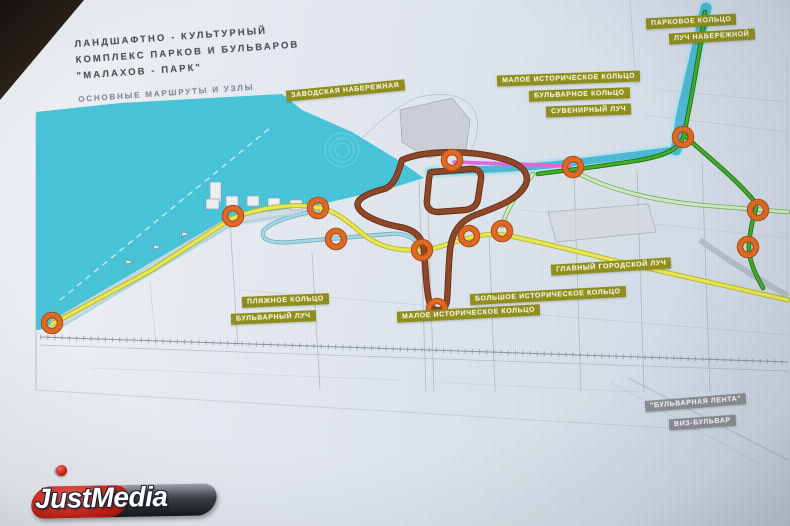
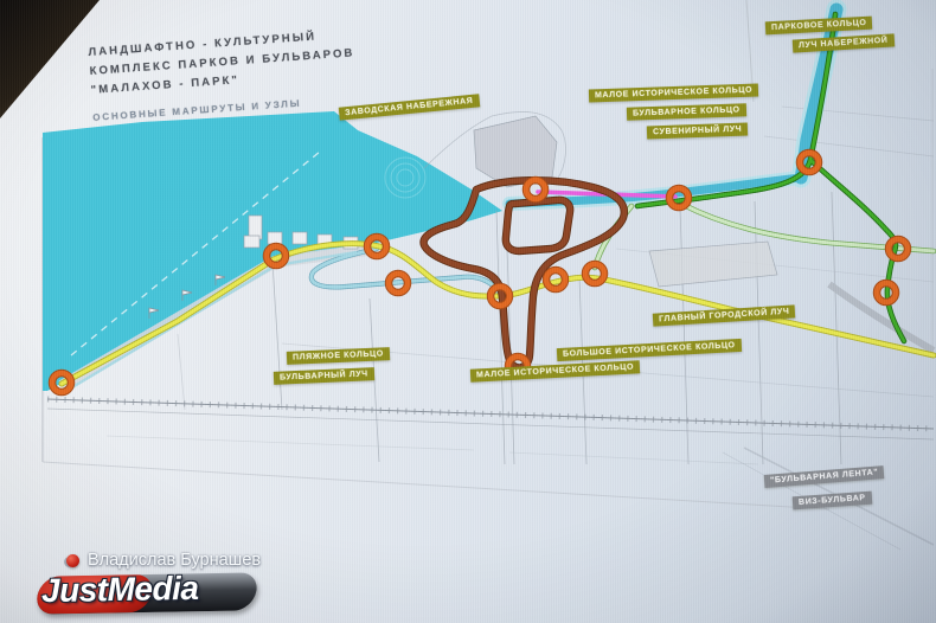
+ Владислав Бурнашев
  JustMedia
